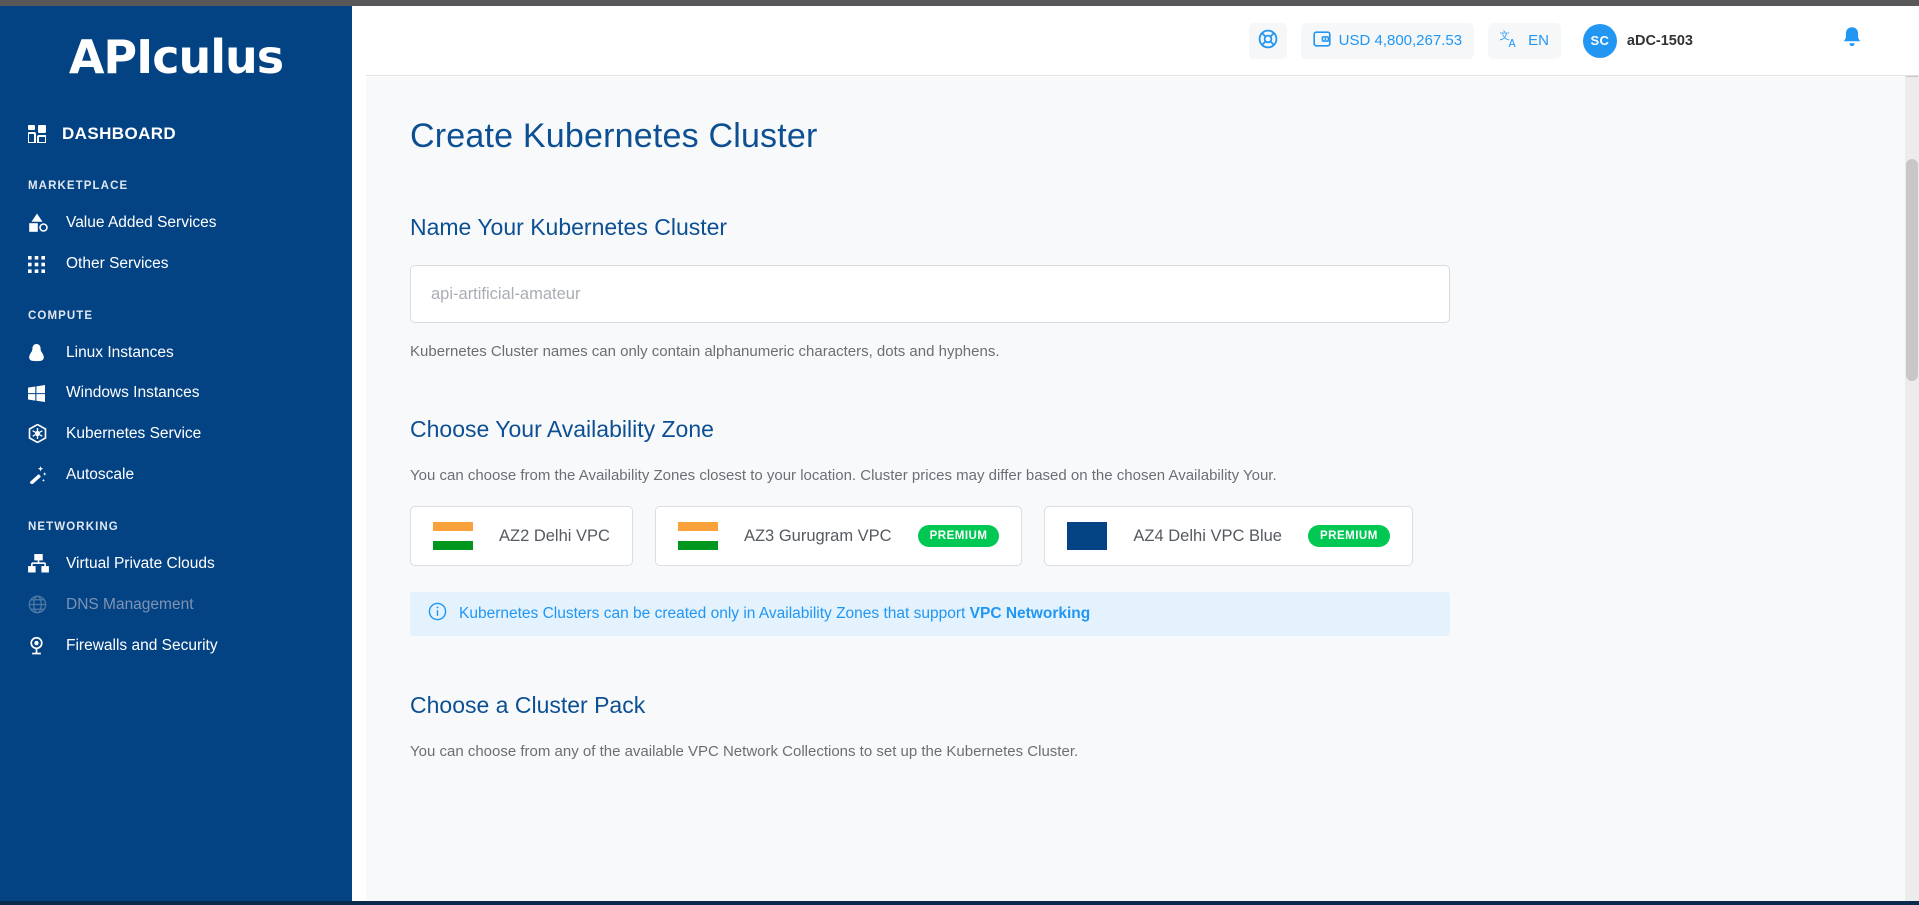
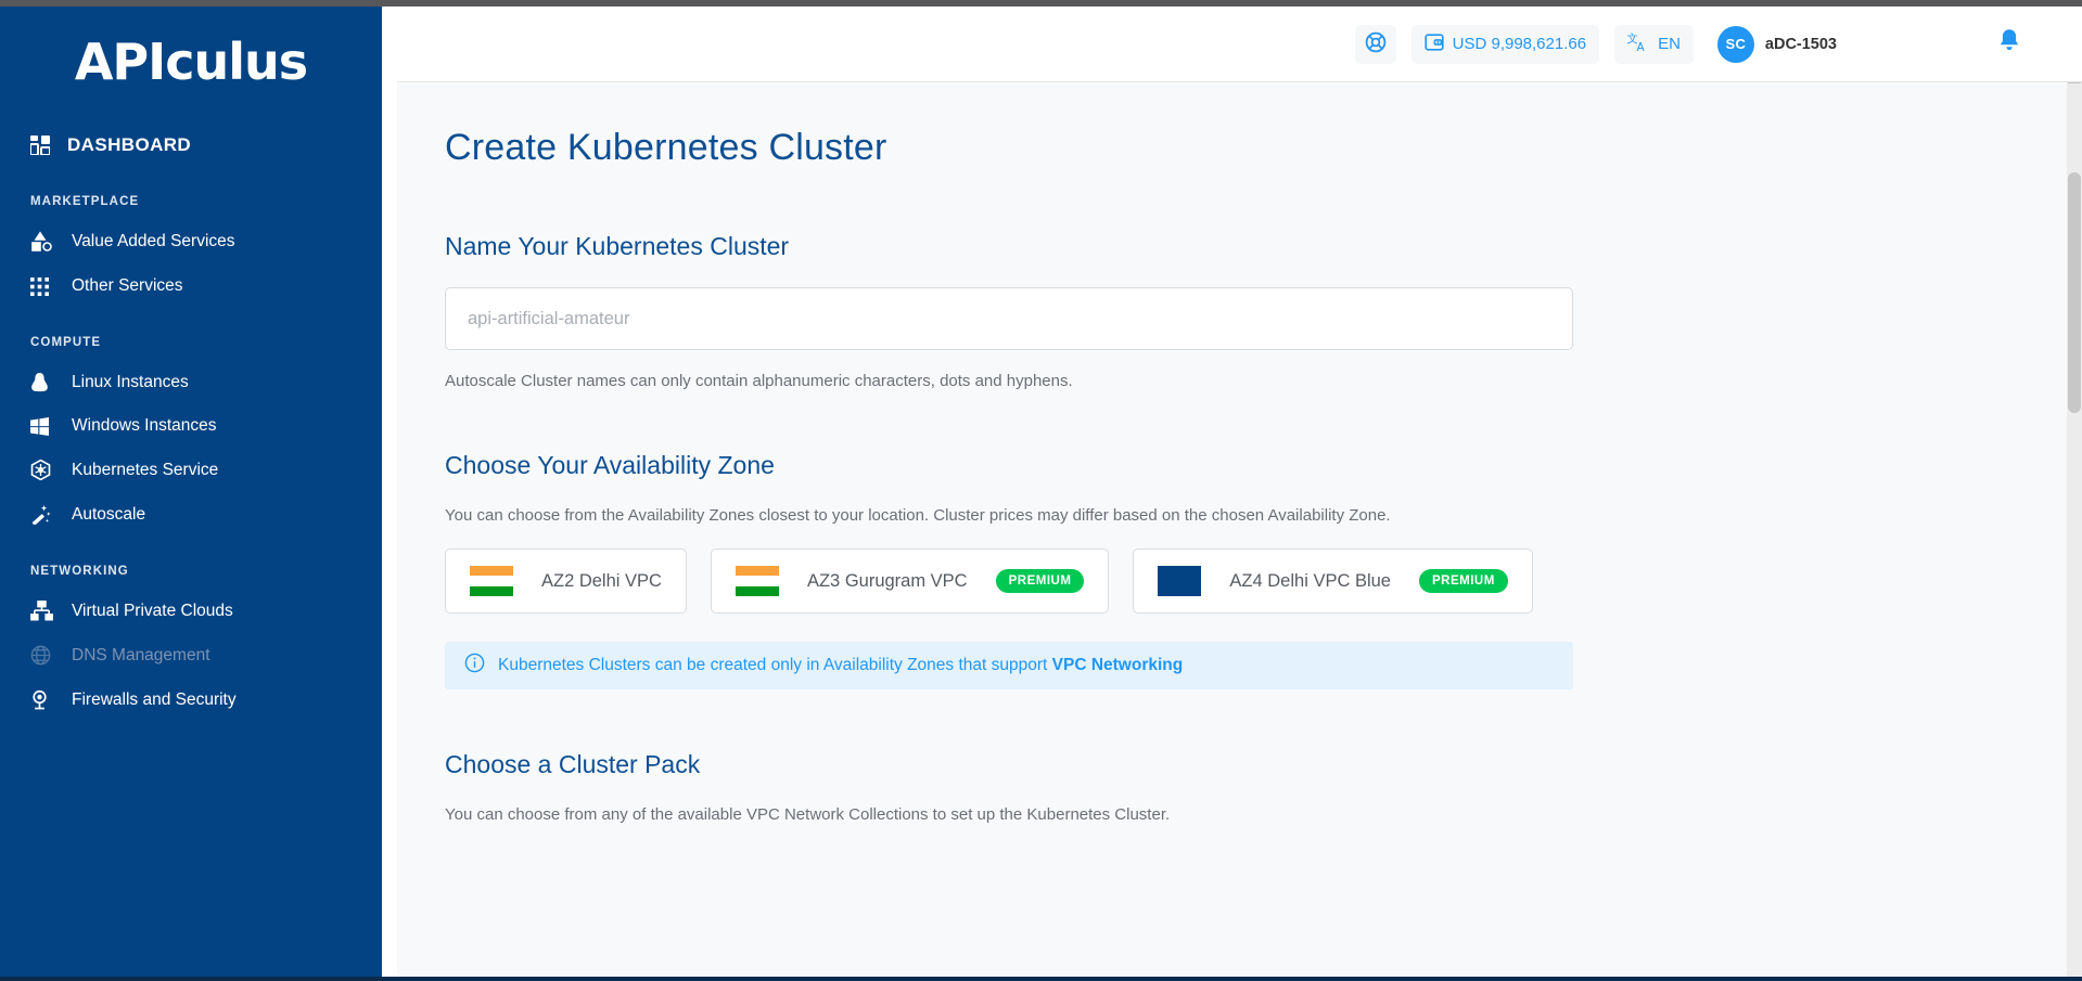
  APIculus
  DASHBOARD
  MARKETPLACE
  Value Added Services
  Other Services
  COMPUTE
  Linux Instances
  Windows Instances
  Kubernetes Service
  Autoscale
  NETWORKING
  Virtual Private Clouds
  DNS Management
  Firewalls and Security
- USD 4,800,267.53
+ USD 9,998,621.66
  文
  A
  EN
  SC
  aDC-1503
  Create Kubernetes Cluster
  Name Your Kubernetes Cluster
  api-artificial-amateur
- Kubernetes Cluster names can only contain alphanumeric characters, dots and hyphens.
+ Autoscale Cluster names can only contain alphanumeric characters, dots and hyphens.
  Choose Your Availability Zone
- You can choose from the Availability Zones closest to your location. Cluster prices may differ based on the chosen Availability Your.
+ You can choose from the Availability Zones closest to your location. Cluster prices may differ based on the chosen Availability Zone.
  AZ2 Delhi VPC
  AZ3 Gurugram VPC
  PREMIUM
  AZ4 Delhi VPC Blue
  PREMIUM
  Kubernetes Clusters can be created only in Availability Zones that support VPC Networking
  Choose a Cluster Pack
  You can choose from any of the available VPC Network Collections to set up the Kubernetes Cluster.
